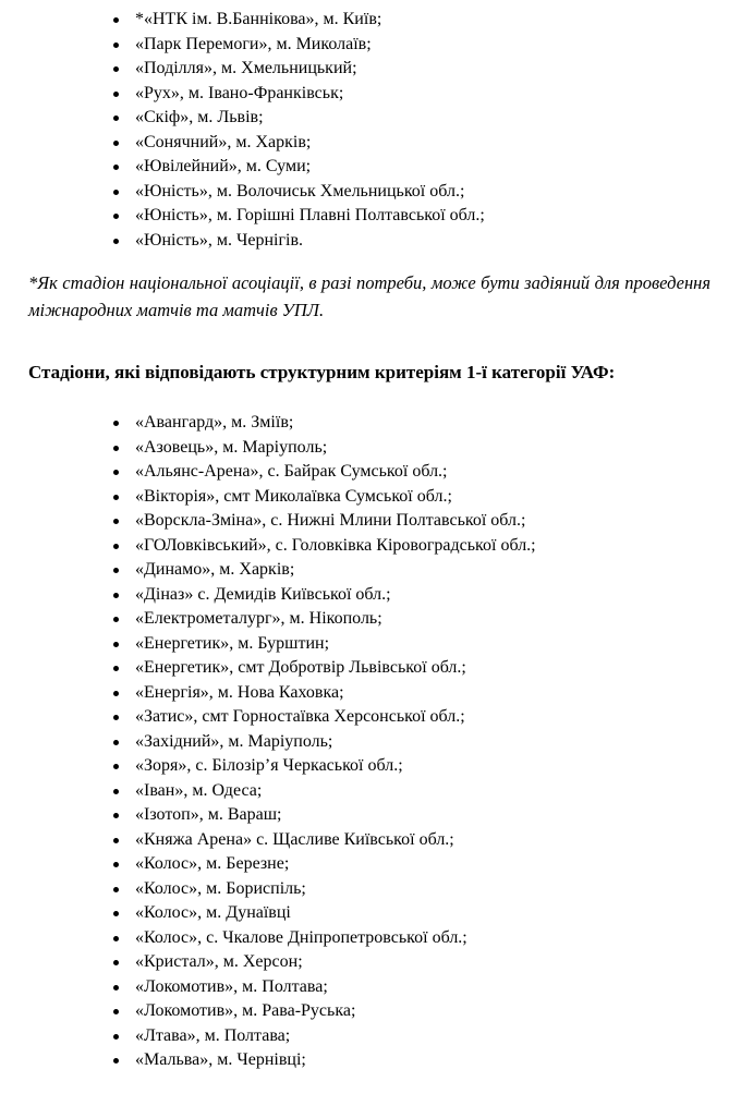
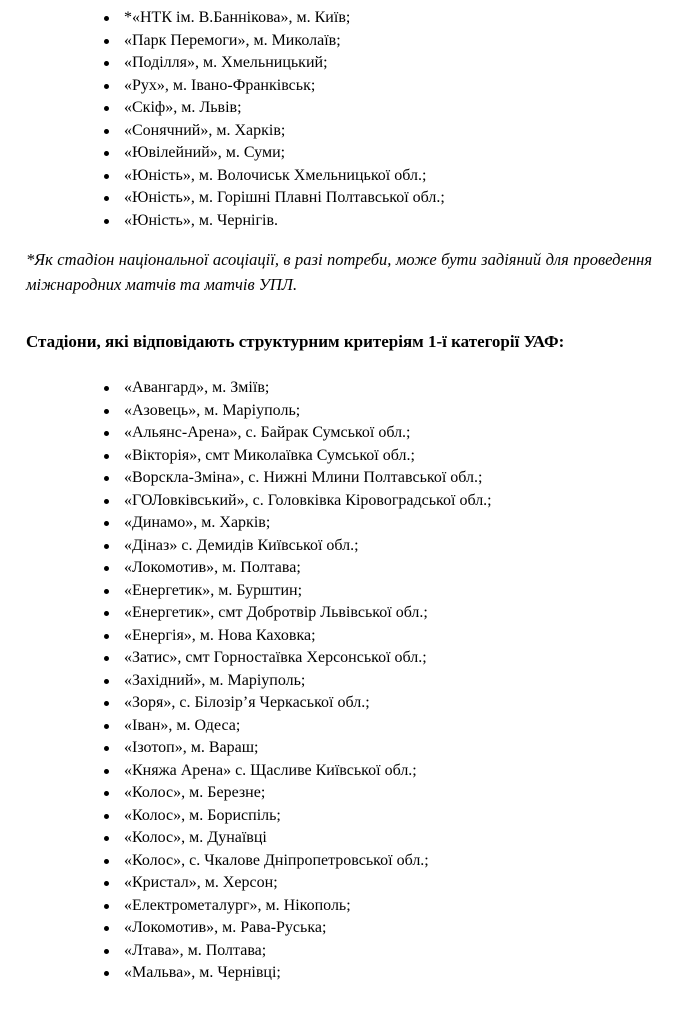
  *«НТК ім. В.Баннікова», м. Київ;
  «Парк Перемоги», м. Миколаїв;
  «Поділля», м. Хмельницький;
  «Рух», м. Івано-Франківськ;
  «Скіф», м. Львів;
  «Сонячний», м. Харків;
  «Ювілейний», м. Суми;
  «Юність», м. Волочиськ Хмельницької обл.;
  «Юність», м. Горішні Плавні Полтавської обл.;
  «Юність», м. Чернігів.
  *Як стадіон національної асоціації, в разі потреби, може бути задіяний для проведення міжнародних матчів та матчів УПЛ.
  Стадіони, які відповідають структурним критеріям 1-ї категорії УАФ:
  «Авангард», м. Зміїв;
  «Азовець», м. Маріуполь;
  «Альянс-Арена», с. Байрак Сумської обл.;
  «Вікторія», смт Миколаївка Сумської обл.;
  «Ворскла-Зміна», с. Нижні Млини Полтавської обл.;
  «ГОЛовківський», с. Головківка Кіровоградської обл.;
  «Динамо», м. Харків;
  «Діназ» с. Демидів Київської обл.;
- «Електрометалург», м. Нікополь;
+ «Локомотив», м. Полтава;
  «Енергетик», м. Бурштин;
  «Енергетик», смт Добротвір Львівської обл.;
  «Енергія», м. Нова Каховка;
  «Затис», смт Горностаївка Херсонської обл.;
  «Західний», м. Маріуполь;
  «Зоря», с. Білозір’я Черкаської обл.;
  «Іван», м. Одеса;
  «Ізотоп», м. Вараш;
  «Княжа Арена» с. Щасливе Київської обл.;
  «Колос», м. Березне;
  «Колос», м. Бориспіль;
  «Колос», м. Дунаївці
  «Колос», с. Чкалове Дніпропетровської обл.;
  «Кристал», м. Херсон;
- «Локомотив», м. Полтава;
+ «Електрометалург», м. Нікополь;
  «Локомотив», м. Рава-Руська;
  «Лтава», м. Полтава;
  «Мальва», м. Чернівці;
